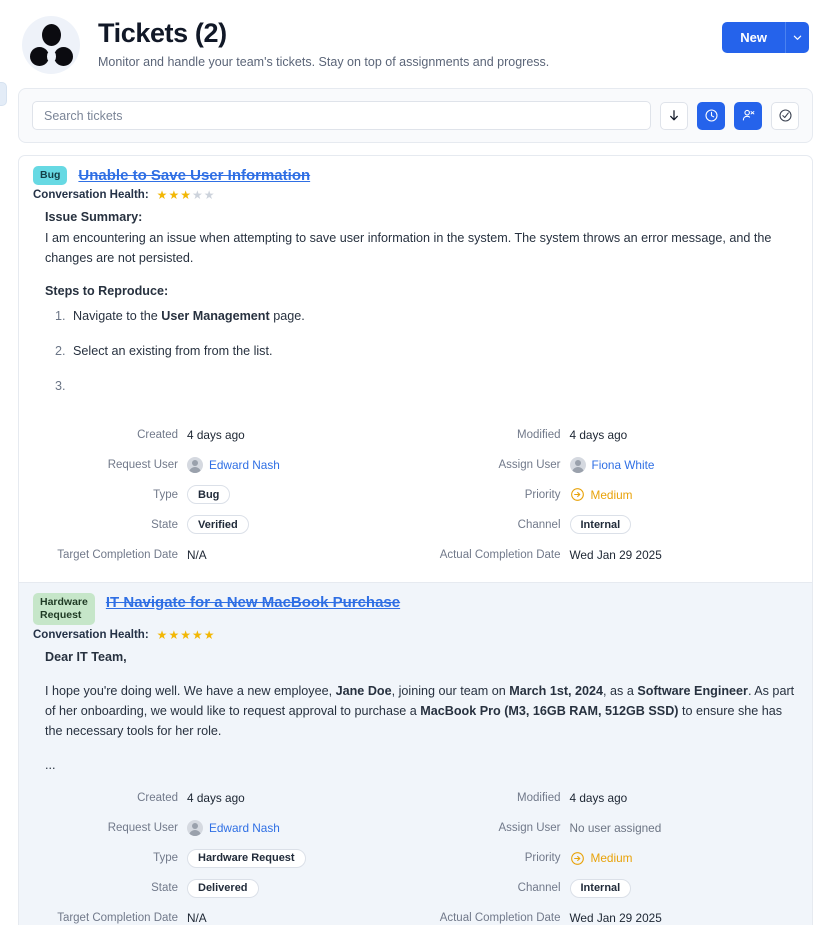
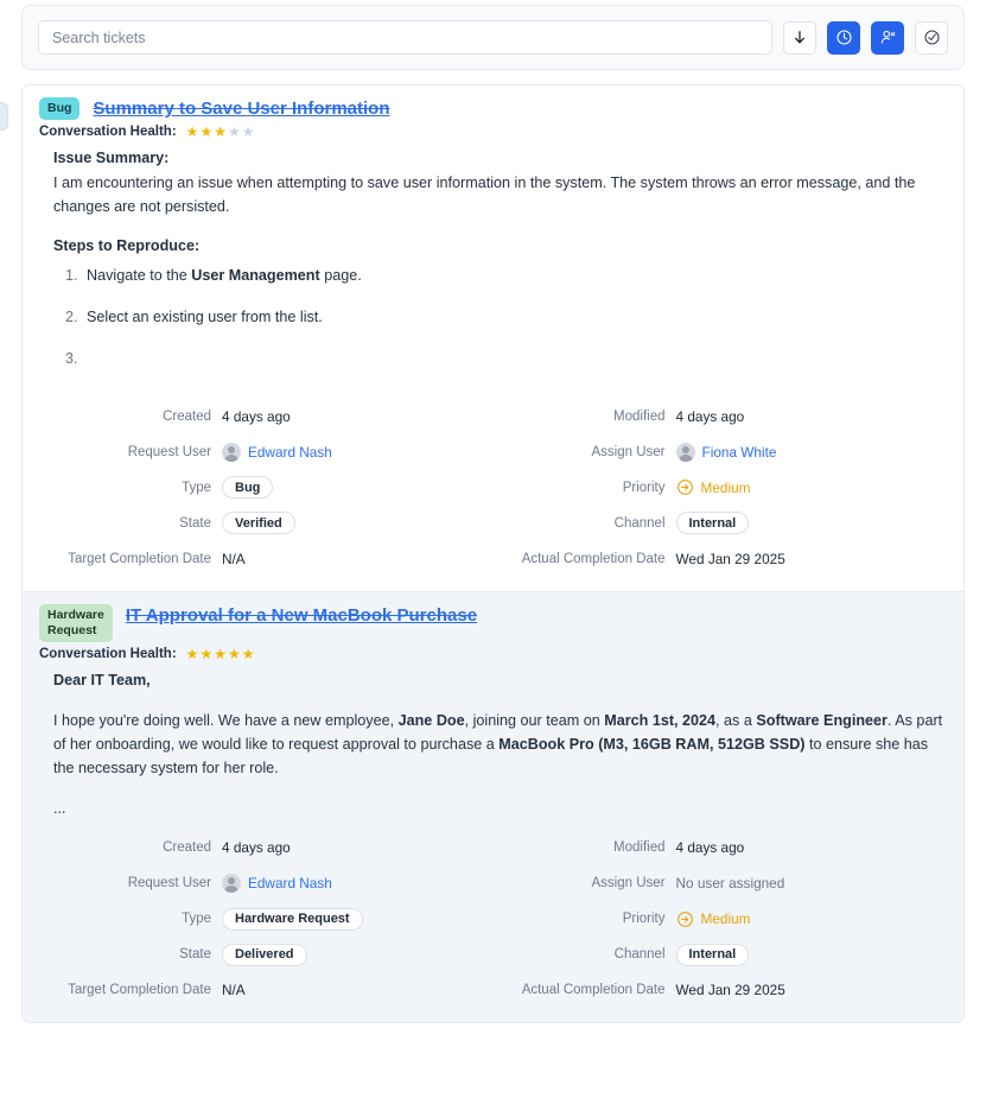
- Tickets (2)
- Monitor and handle your team's tickets. Stay on top of assignments and progress.
- New
  Search tickets
  Bug
- Unable to Save User Information
+ Summary to Save User Information
  Conversation Health:
  ★★★★★
  Issue Summary:
  I am encountering an issue when attempting to save user information in the system. The system throws an error message, and the changes are not persisted.
  Steps to Reproduce:
  Navigate to the User Management page.
- Select an existing from from the list.
+ Select an existing user from the list.
  Created
  4 days ago
  Request User
  Edward Nash
  Type
  Bug
  State
  Verified
  Target Completion Date
  N/A
  Modified
  4 days ago
  Assign User
  Fiona White
  Priority
  Medium
  Channel
  Internal
  Actual Completion Date
  Wed Jan 29 2025
  Hardware
  Request
- IT Navigate for a New MacBook Purchase
+ IT Approval for a New MacBook Purchase
  Conversation Health:
  ★★★★★
  Dear IT Team,
- I hope you're doing well. We have a new employee, Jane Doe, joining our team on March 1st, 2024, as a Software Engineer. As part of her onboarding, we would like to request approval to purchase a MacBook Pro (M3, 16GB RAM, 512GB SSD) to ensure she has the necessary tools for her role.
+ I hope you're doing well. We have a new employee, Jane Doe, joining our team on March 1st, 2024, as a Software Engineer. As part of her onboarding, we would like to request approval to purchase a MacBook Pro (M3, 16GB RAM, 512GB SSD) to ensure she has the necessary system for her role.
  ...
  Created
  4 days ago
  Request User
  Edward Nash
  Type
  Hardware Request
  State
  Delivered
  Target Completion Date
  N/A
  Modified
  4 days ago
  Assign User
  No user assigned
  Priority
  Medium
  Channel
  Internal
  Actual Completion Date
  Wed Jan 29 2025
